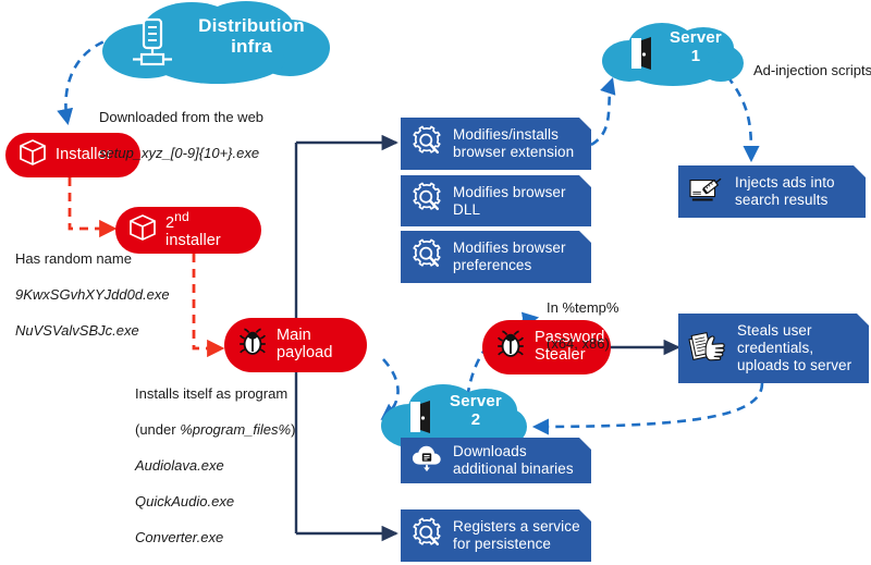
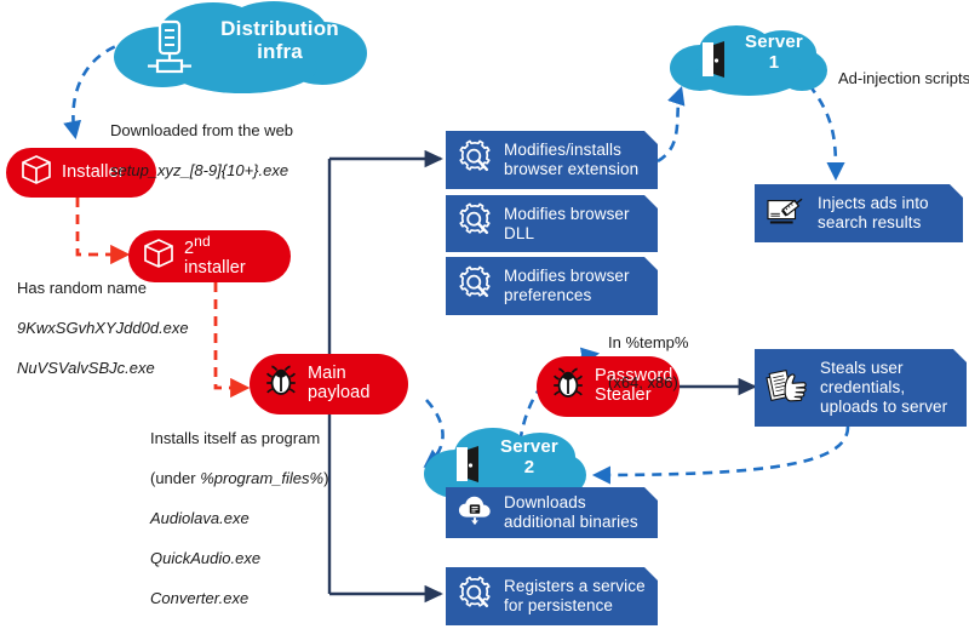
  Distribution
  infra
  Server
  1
  Server
  2
  Installer
  2nd installer
  Main
  payload
  Password
  Stealer
  Modifies/installs
  browser extension
  Modifies browser
  DLL
  Modifies browser
  preferences
  Injects ads into
  search results
  Steals user
  credentials,
  uploads to server
  Downloads
  additional binaries
  Registers a service
  for persistence
  Downloaded from the web
- setup_xyz_[0-9]{10+}.exe
+ setup_xyz_[8-9]{10+}.exe
  Has random name
  9KwxSGvhXYJdd0d.exe
  NuVSValvSBJc.exe
  Installs itself as program
  (under %program_files%)
  Audiolava.exe
  QuickAudio.exe
  Converter.exe
  In %temp%
  (x64, x86)
  Ad-injection scripts
